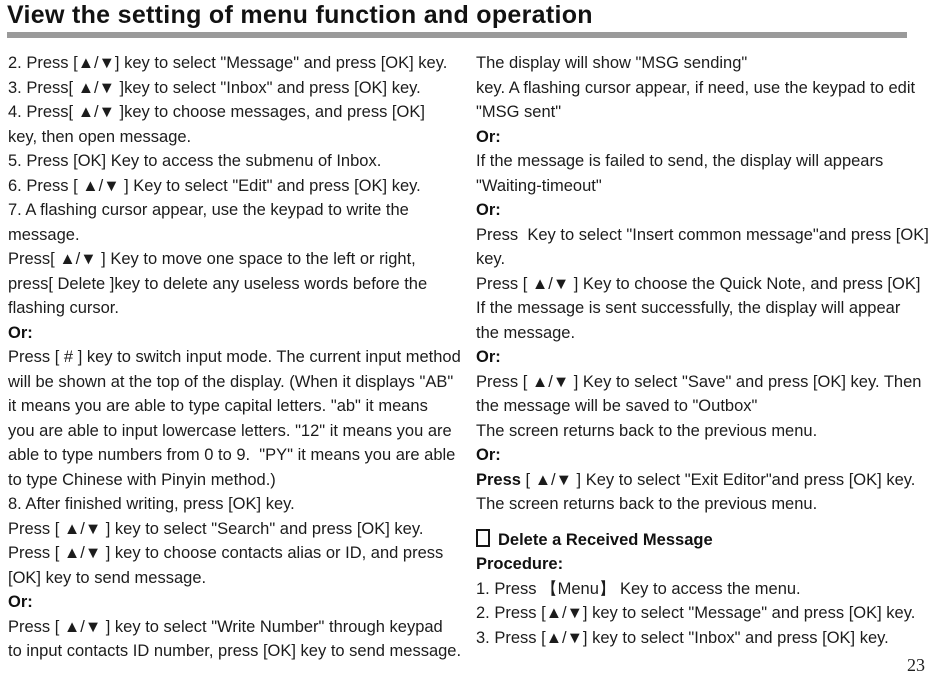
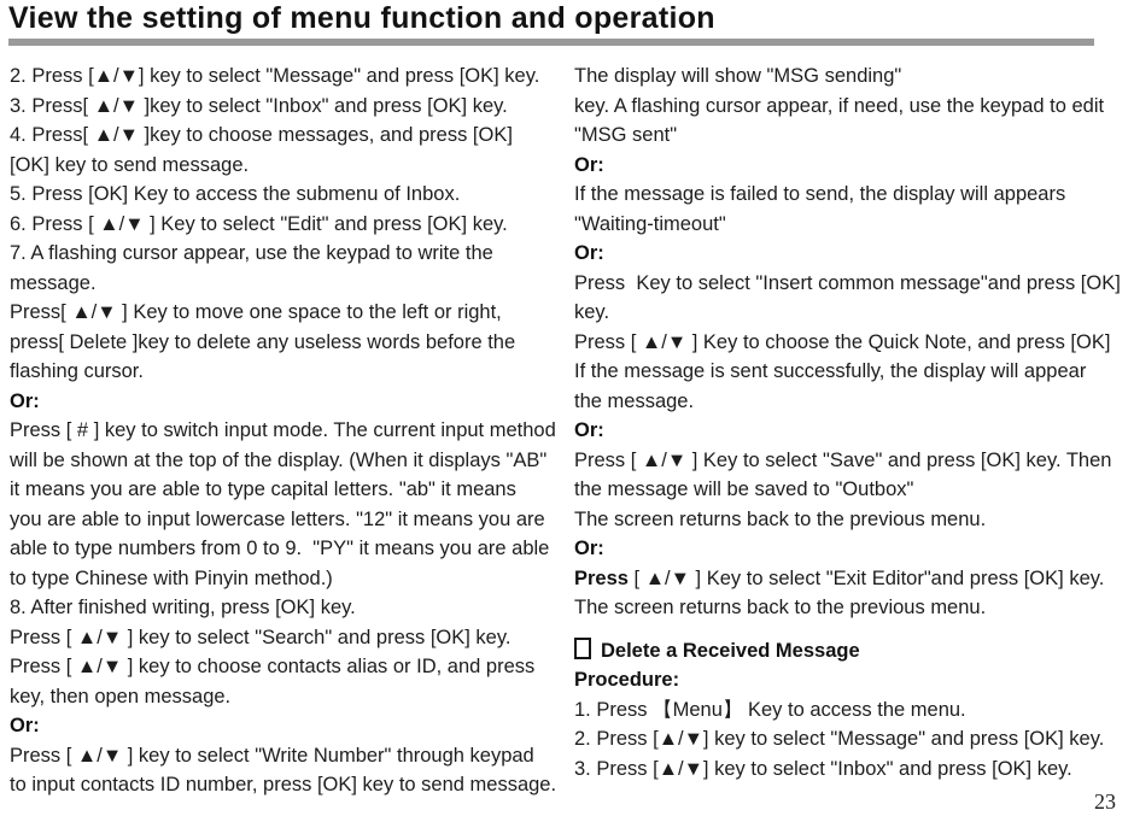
  View the setting of menu function and operation
  2. Press [▲/▼] key to select "Message" and press [OK] key.
  3. Press[ ▲/▼ ]key to select "Inbox" and press [OK] key.
  4. Press[ ▲/▼ ]key to choose messages, and press [OK]
- key, then open message.
+ [OK] key to send message.
  5. Press [OK] Key to access the submenu of Inbox.
  6. Press [ ▲/▼ ] Key to select "Edit" and press [OK] key.
  7. A flashing cursor appear, use the keypad to write the
  message.
  Press[ ▲/▼ ] Key to move one space to the left or right,
  press[ Delete ]key to delete any useless words before the
  flashing cursor.
  Or:
  Press [ # ] key to switch input mode. The current input method
  will be shown at the top of the display. (When it displays "AB"
  it means you are able to type capital letters. "ab" it means
  you are able to input lowercase letters. "12" it means you are
  able to type numbers from 0 to 9. "PY" it means you are able
  to type Chinese with Pinyin method.)
  8. After finished writing, press [OK] key.
  Press [ ▲/▼ ] key to select "Search" and press [OK] key.
  Press [ ▲/▼ ] key to choose contacts alias or ID, and press
- [OK] key to send message.
+ key, then open message.
  Or:
  Press [ ▲/▼ ] key to select "Write Number" through keypad
  to input contacts ID number, press [OK] key to send message.
  The display will show "MSG sending"
  key. A flashing cursor appear, if need, use the keypad to edit
  "MSG sent"
  Or:
  If the message is failed to send, the display will appears
  "Waiting-timeout"
  Or:
  Press Key to select "Insert common message"and press [OK]
  key.
  Press [ ▲/▼ ] Key to choose the Quick Note, and press [OK]
  If the message is sent successfully, the display will appear
  the message.
  Or:
  Press [ ▲/▼ ] Key to select "Save" and press [OK] key. Then
  the message will be saved to "Outbox"
  The screen returns back to the previous menu.
  Or:
  Press [ ▲/▼ ] Key to select "Exit Editor"and press [OK] key.
  The screen returns back to the previous menu.
  Delete a Received Message
  Procedure:
  1. Press 【Menu】 Key to access the menu.
  2. Press [▲/▼] key to select "Message" and press [OK] key.
  3. Press [▲/▼] key to select "Inbox" and press [OK] key.
  23
